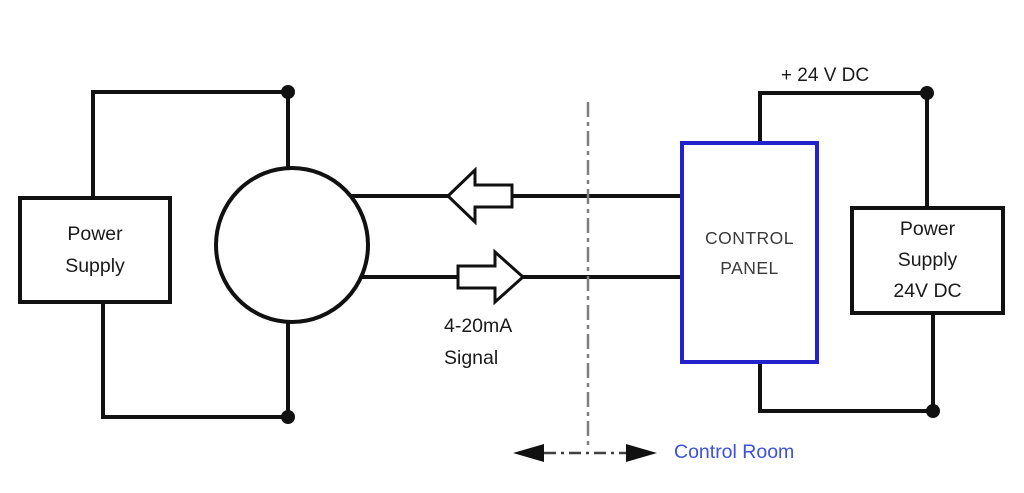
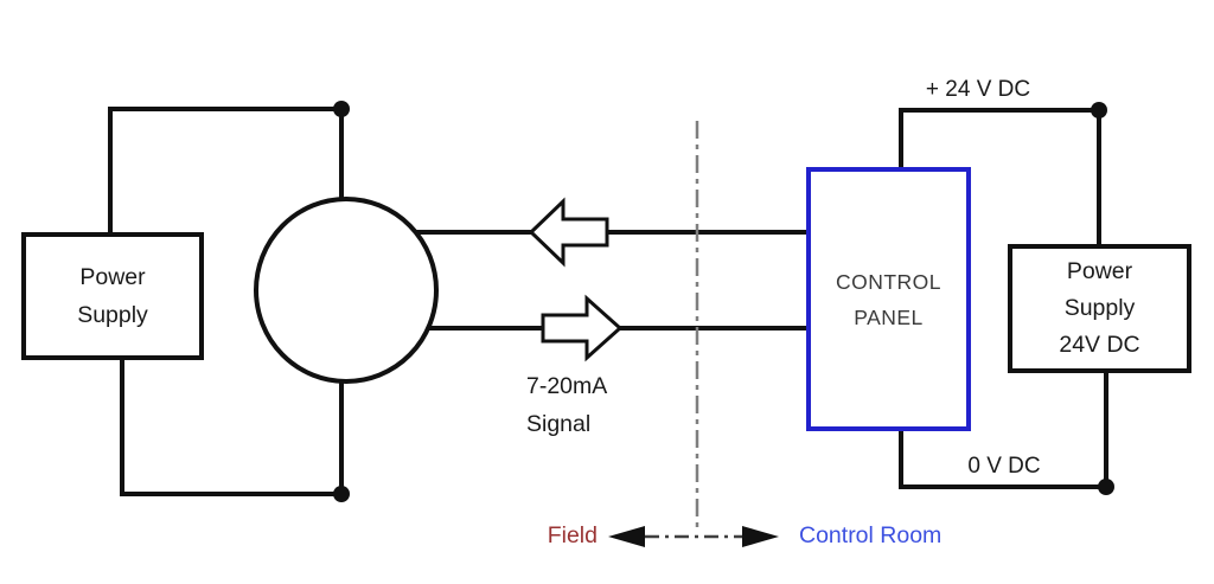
  Power
  Supply
- 4-20mA
+ 7-20mA
  Signal
  CONTROL
  PANEL
  Power
  Supply
  24V DC
  + 24 V DC
+ 0 V DC
+ Field
  Control Room
